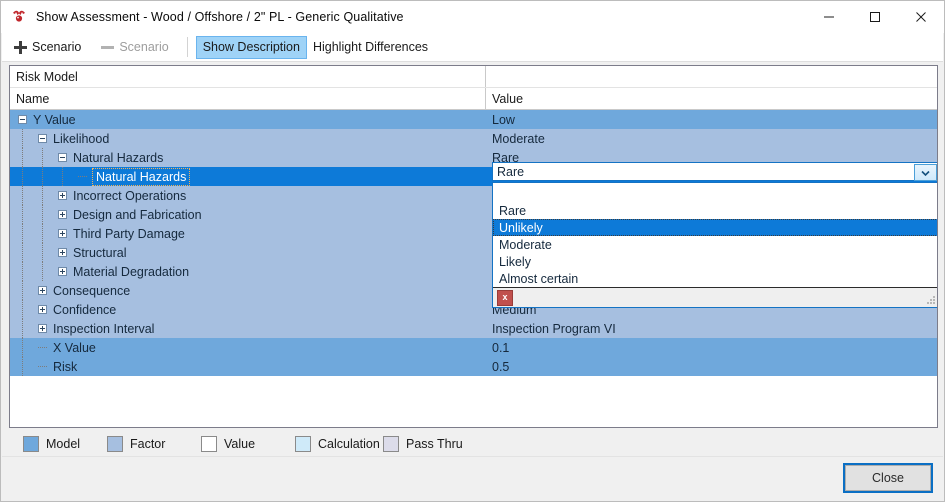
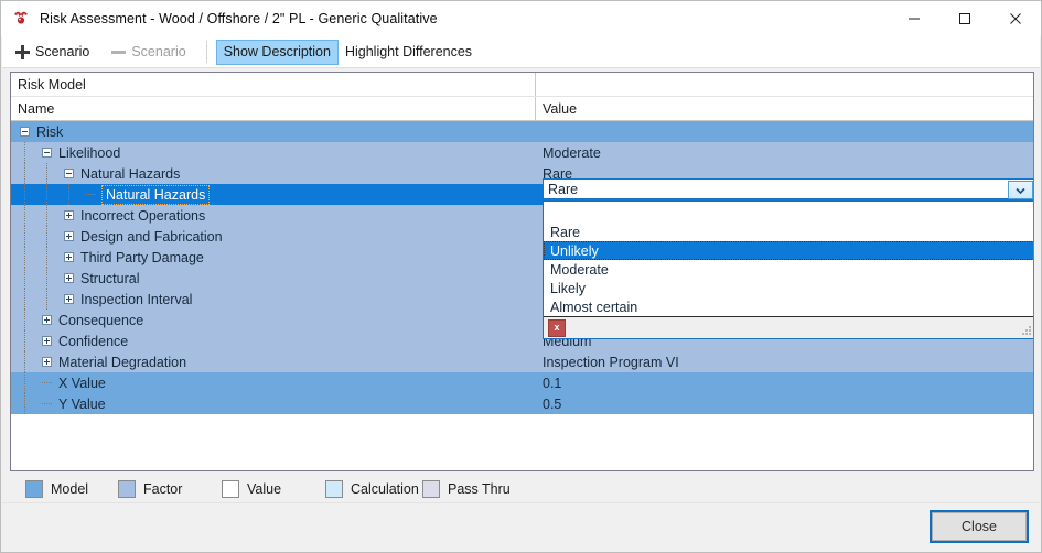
- Show Assessment - Wood / Offshore / 2" PL - Generic Qualitative
+ Risk Assessment - Wood / Offshore / 2" PL - Generic Qualitative
  Scenario
  Scenario
  Show Description
  Highlight Differences
  Risk Model
  Name
  Value
- Y Value
+ Risk
- Low
  Likelihood
  Moderate
  Natural Hazards
  Rare
  Natural Hazards
  Incorrect Operations
  Design and Fabrication
  Third Party Damage
  Structural
- Material Degradation
+ Inspection Interval
  Consequence
  Confidence
  Medium
- Inspection Interval
+ Material Degradation
  Inspection Program VI
  X Value
  0.1
- Risk
+ Y Value
  0.5
  Rare
  Rare
  Unlikely
  Moderate
  Likely
  Almost certain
  x
  Model
  Factor
  Value
  Calculation
  Pass Thru
  Close
